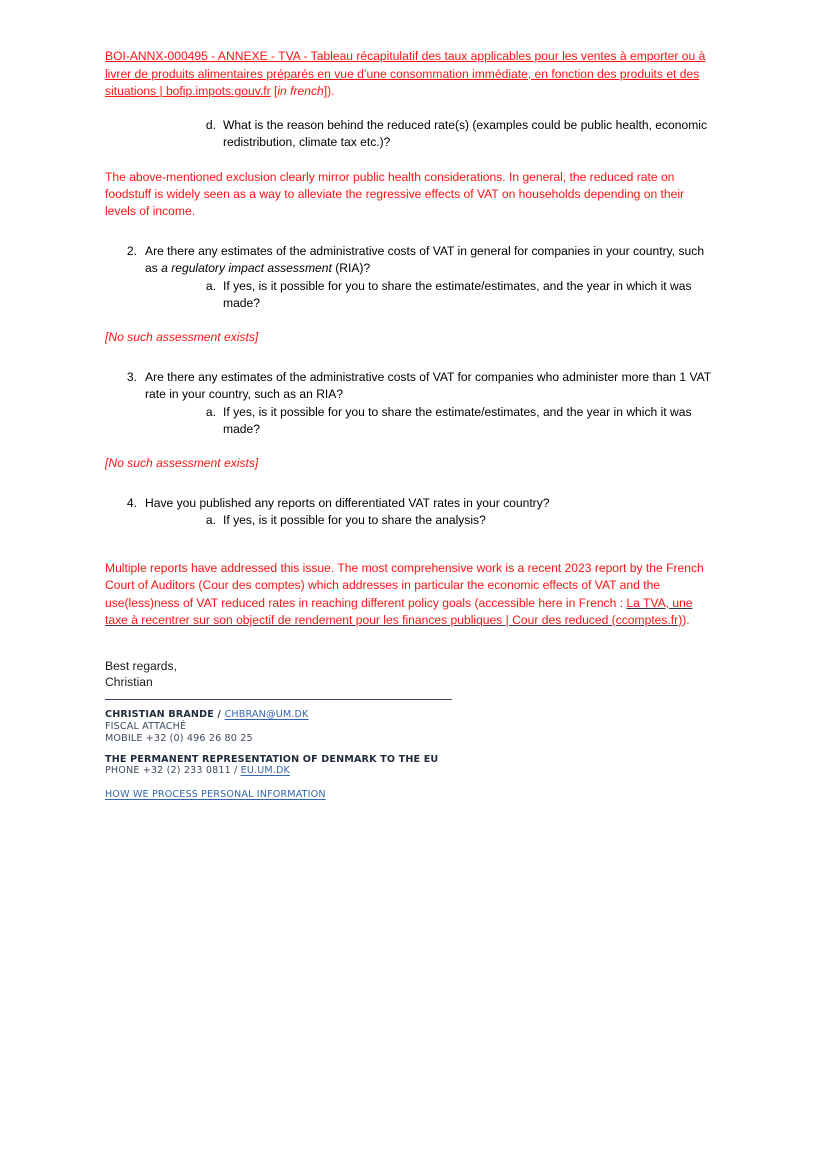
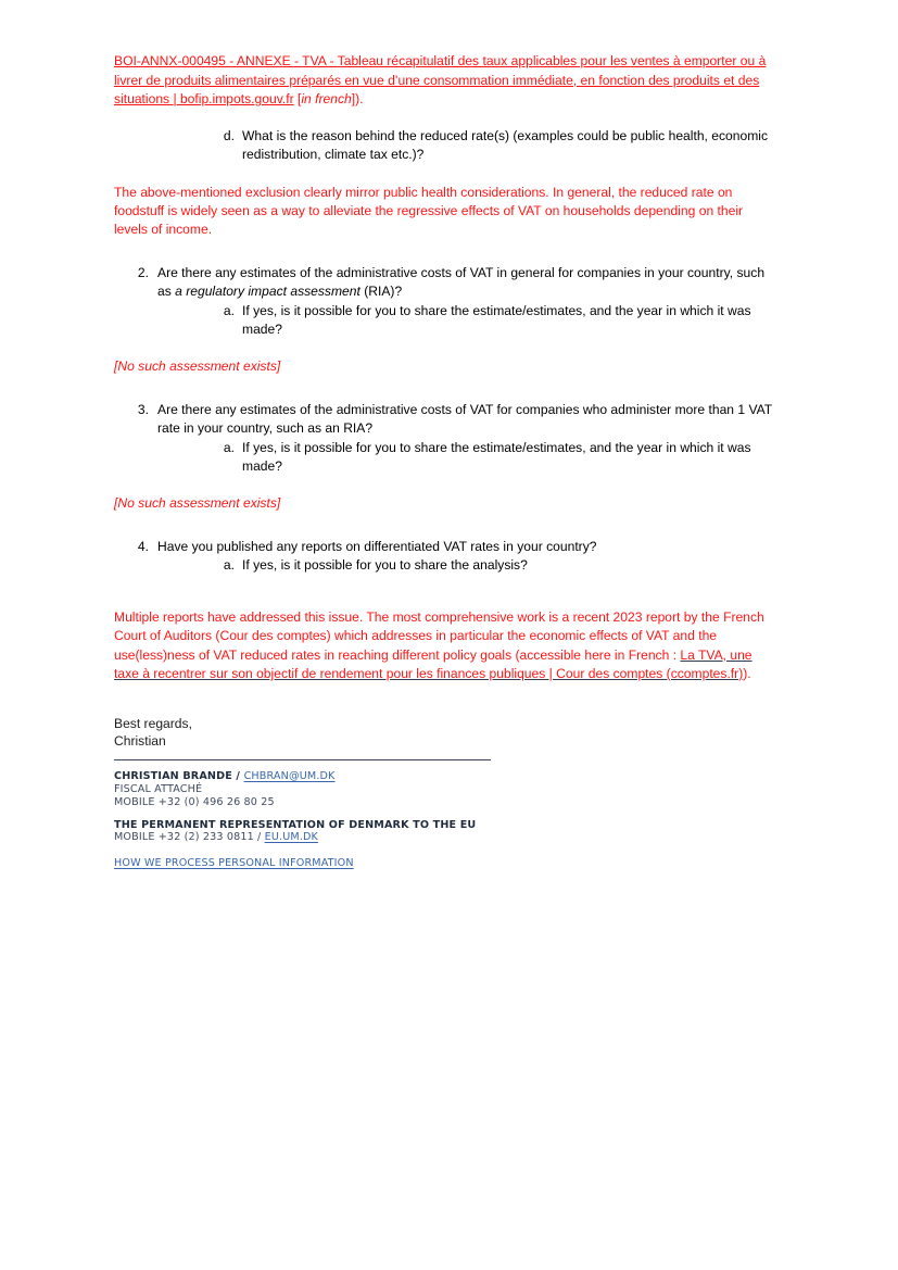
  BOI-ANNX-000495 - ANNEXE - TVA - Tableau récapitulatif des taux applicables pour les ventes à emporter ou à livrer de produits alimentaires préparés en vue d’une consommation immédiate, en fonction des produits et des situations | bofip.impots.gouv.fr [in french]).
  d.
  What is the reason behind the reduced rate(s) (examples could be public health, economic redistribution, climate tax etc.)?
  The above-mentioned exclusion clearly mirror public health considerations. In general, the reduced rate on foodstuff is widely seen as a way to alleviate the regressive effects of VAT on households depending on their levels of income.
  2.
  Are there any estimates of the administrative costs of VAT in general for companies in your country, such as a regulatory impact assessment (RIA)?
  a.
  If yes, is it possible for you to share the estimate/estimates, and the year in which it was made?
  [No such assessment exists]
  3.
  Are there any estimates of the administrative costs of VAT for companies who administer more than 1 VAT rate in your country, such as an RIA?
  a.
  If yes, is it possible for you to share the estimate/estimates, and the year in which it was made?
  [No such assessment exists]
  4.
  Have you published any reports on differentiated VAT rates in your country?
  a.
  If yes, is it possible for you to share the analysis?
- Multiple reports have addressed this issue. The most comprehensive work is a recent 2023 report by the French Court of Auditors (Cour des comptes) which addresses in particular the economic effects of VAT and the use(less)ness of VAT reduced rates in reaching different policy goals (accessible here in French : La TVA, une taxe à recentrer sur son objectif de rendement pour les finances publiques | Cour des reduced (ccomptes.fr)).
+ Multiple reports have addressed this issue. The most comprehensive work is a recent 2023 report by the French Court of Auditors (Cour des comptes) which addresses in particular the economic effects of VAT and the use(less)ness of VAT reduced rates in reaching different policy goals (accessible here in French : La TVA, une taxe à recentrer sur son objectif de rendement pour les finances publiques | Cour des comptes (ccomptes.fr)).
  Best regards,
  Christian
  CHRISTIAN BRANDE / CHBRAN@UM.DK
  FISCAL ATTACHÉ
  MOBILE +32 (0) 496 26 80 25
  THE PERMANENT REPRESENTATION OF DENMARK TO THE EU
- PHONE +32 (2) 233 0811 / EU.UM.DK
+ MOBILE +32 (2) 233 0811 / EU.UM.DK
  HOW WE PROCESS PERSONAL INFORMATION
